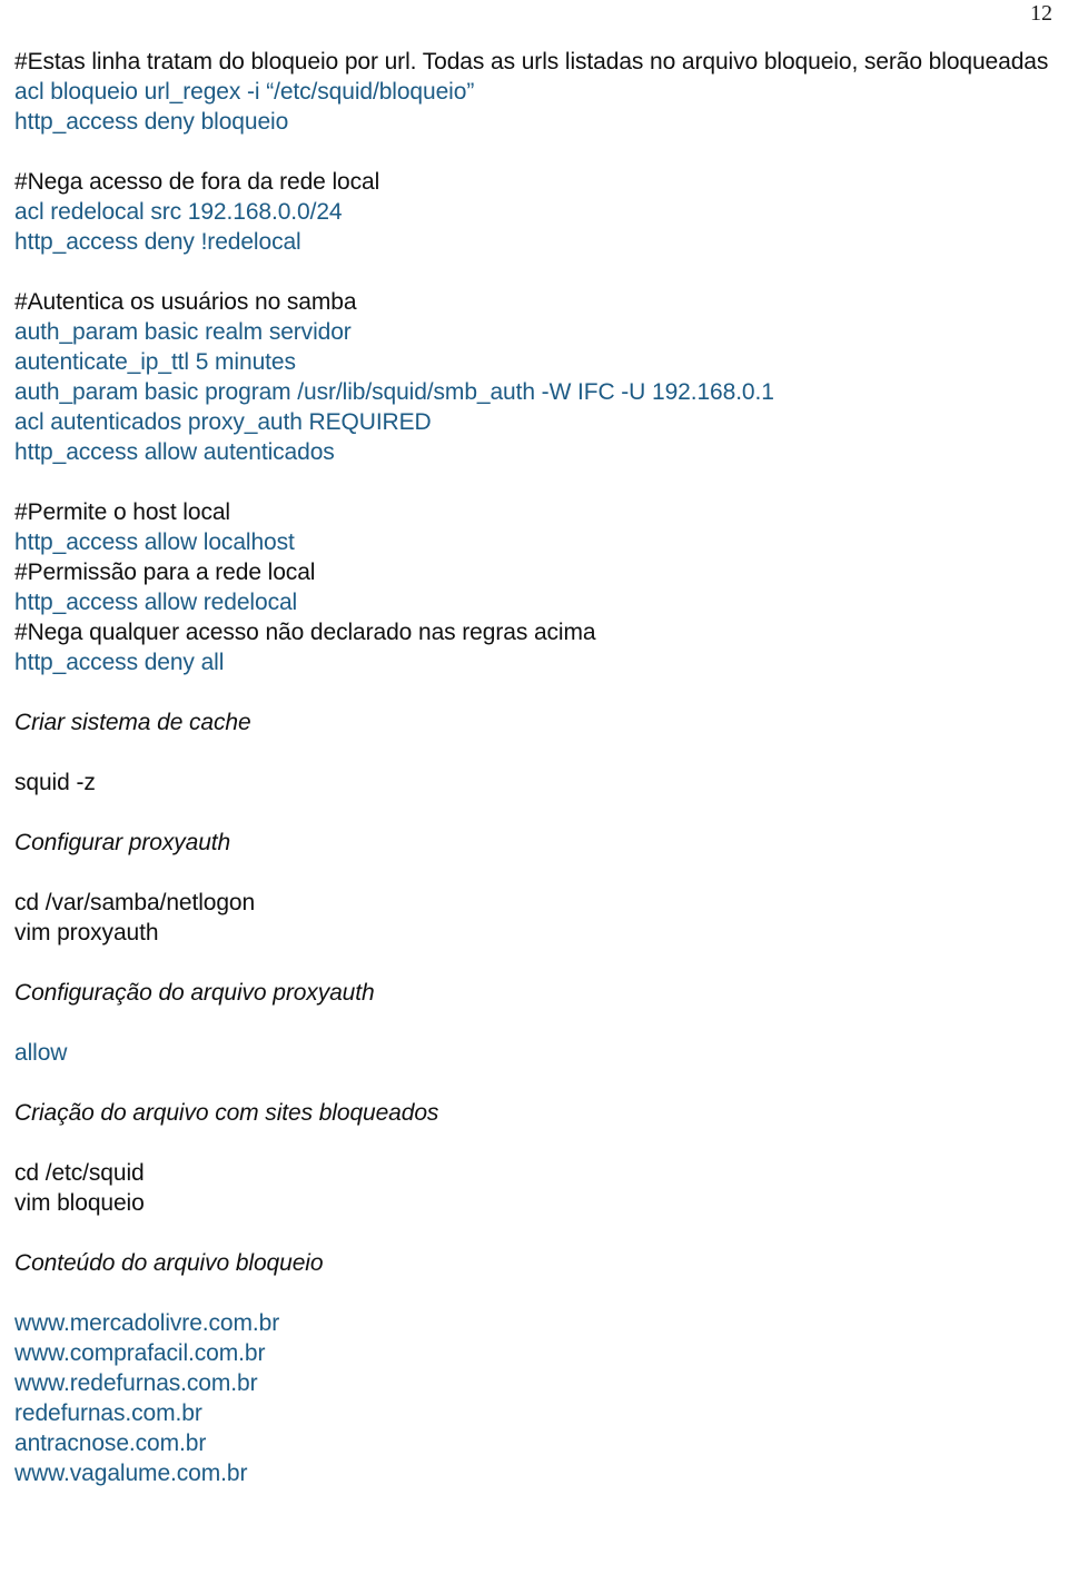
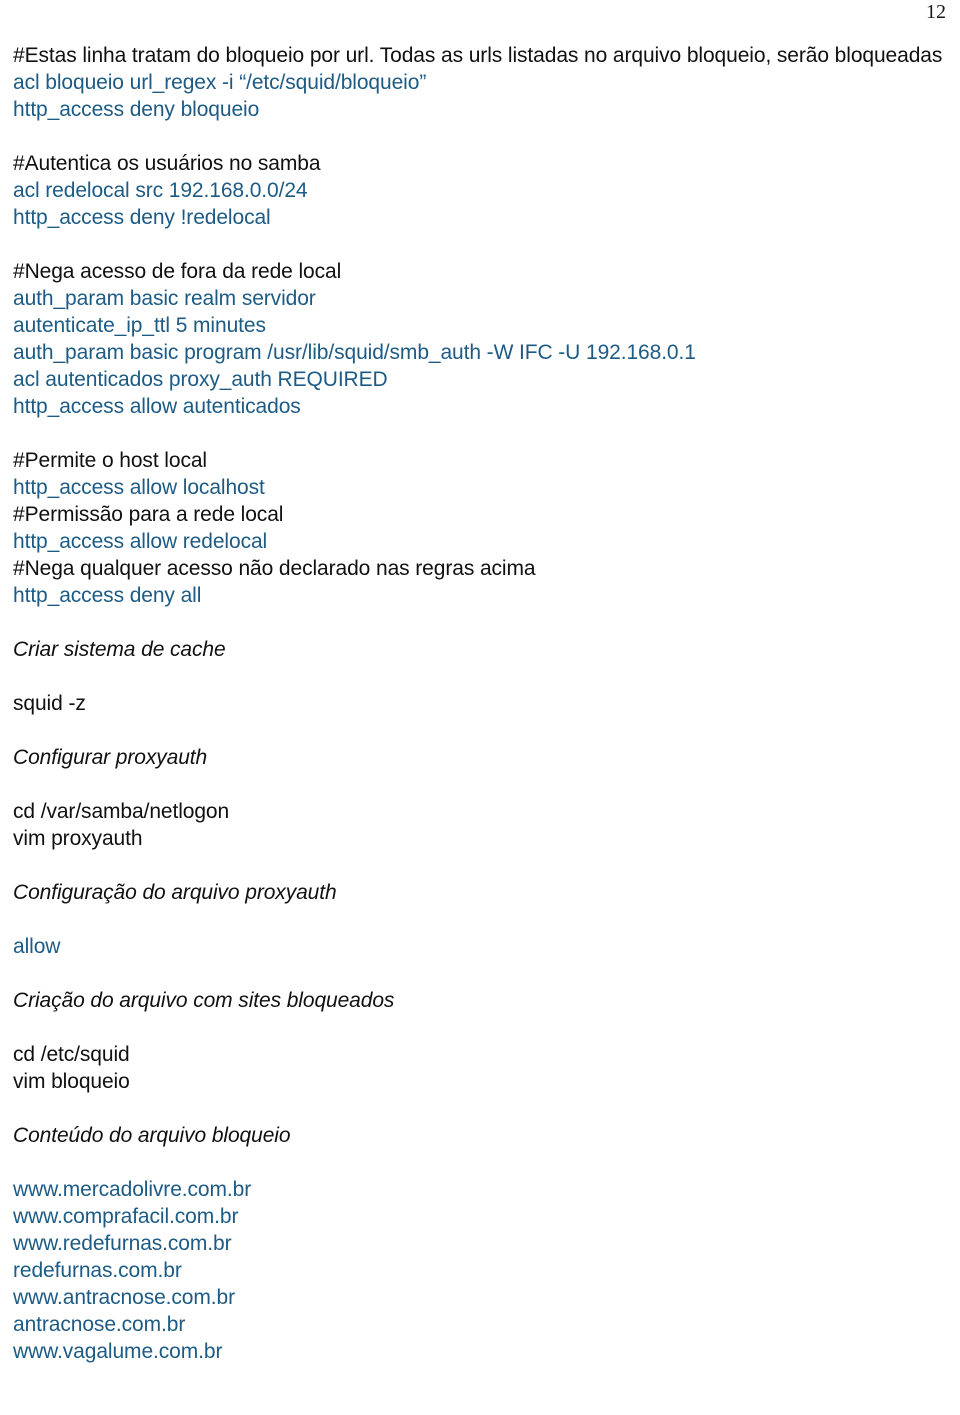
  12
  #Estas linha tratam do bloqueio por url. Todas as urls listadas no arquivo bloqueio, serão bloqueadas
  acl bloqueio url_regex -i “/etc/squid/bloqueio”
  http_access deny bloqueio
- #Nega acesso de fora da rede local
+ #Autentica os usuários no samba
  acl redelocal src 192.168.0.0/24
  http_access deny !redelocal
- #Autentica os usuários no samba
+ #Nega acesso de fora da rede local
  auth_param basic realm servidor
  autenticate_ip_ttl 5 minutes
  auth_param basic program /usr/lib/squid/smb_auth -W IFC -U 192.168.0.1
  acl autenticados proxy_auth REQUIRED
  http_access allow autenticados
  #Permite o host local
  http_access allow localhost
  #Permissão para a rede local
  http_access allow redelocal
  #Nega qualquer acesso não declarado nas regras acima
  http_access deny all
  Criar sistema de cache
  squid -z
  Configurar proxyauth
  cd /var/samba/netlogon
  vim proxyauth
  Configuração do arquivo proxyauth
  allow
  Criação do arquivo com sites bloqueados
  cd /etc/squid
  vim bloqueio
  Conteúdo do arquivo bloqueio
  www.mercadolivre.com.br
  www.comprafacil.com.br
  www.redefurnas.com.br
  redefurnas.com.br
+ www.antracnose.com.br
  antracnose.com.br
  www.vagalume.com.br
